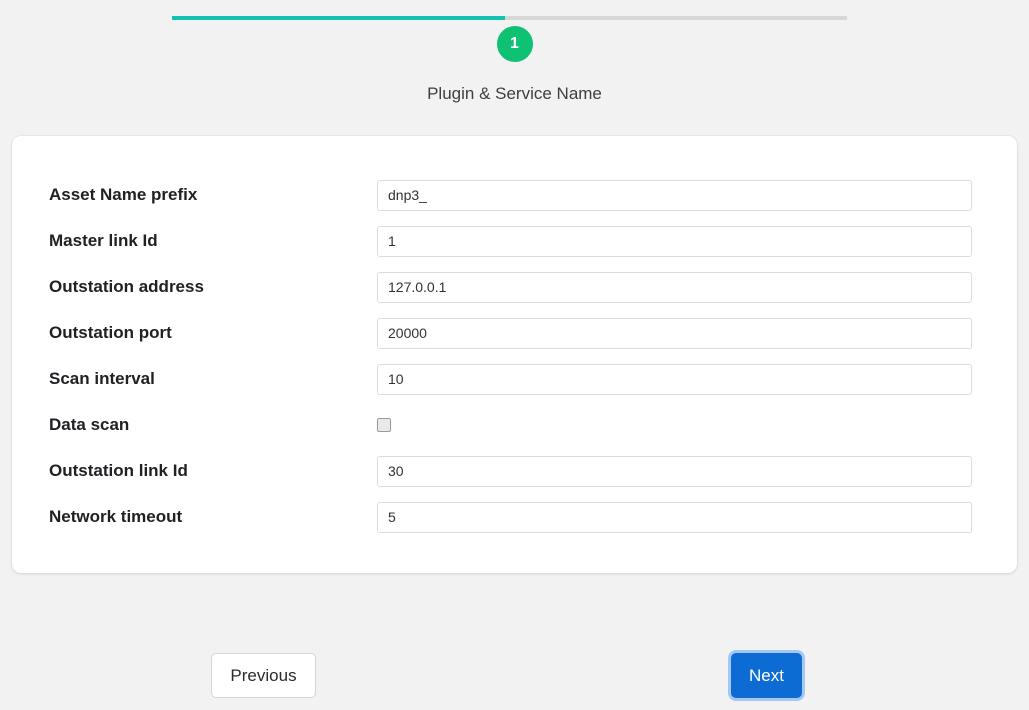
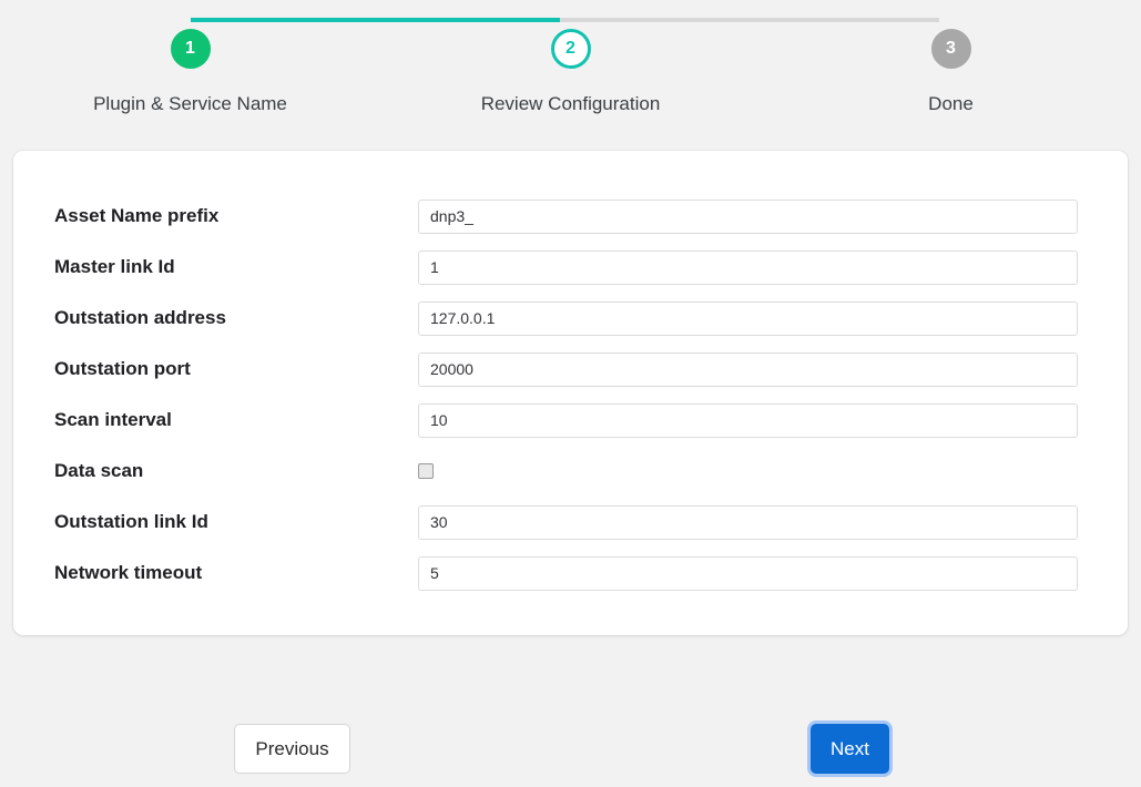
  1
  Plugin & Service Name
+ 2
+ Review Configuration
+ 3
+ Done
  Asset Name prefix
  dnp3_
  Master link Id
  1
  Outstation address
  127.0.0.1
  Outstation port
  20000
  Scan interval
  10
  Data scan
  Outstation link Id
  30
  Network timeout
  5
  Previous
  Next
